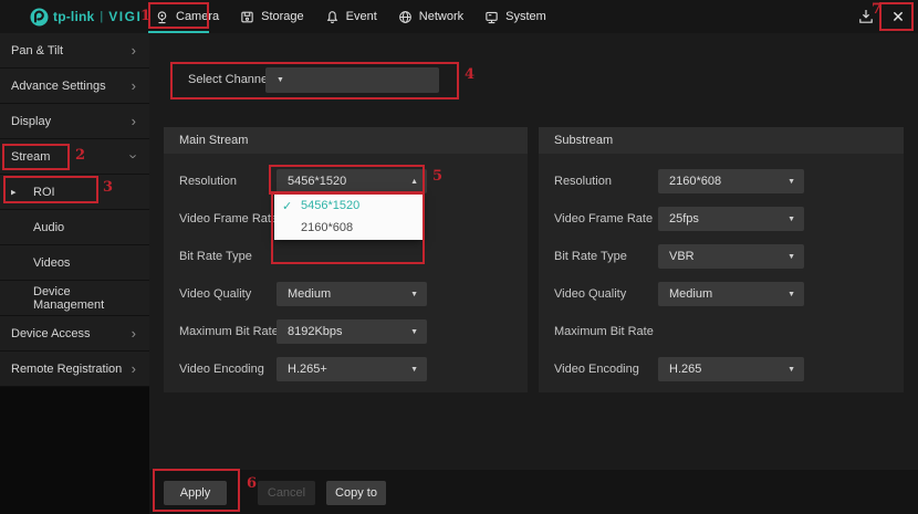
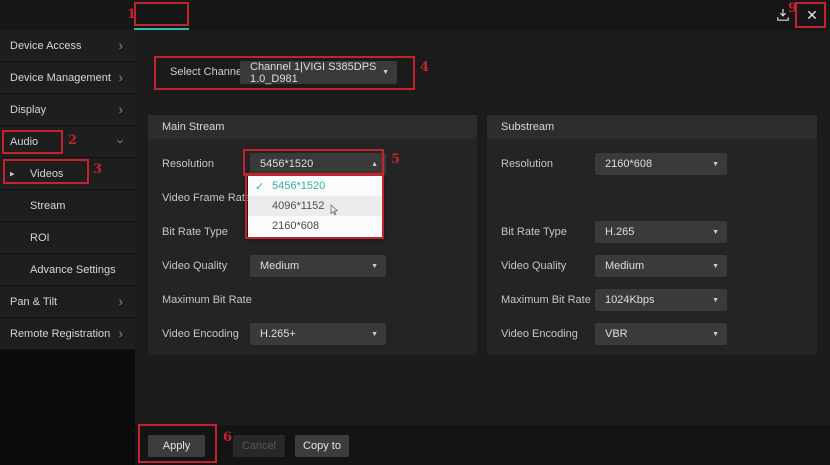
- tp-link
- |
- VIGI
- Camera
- Storage
- Event
- Network
- System
  ✕
  1
- 7
+ 9
- Pan & Tilt
+ Device Access
  ›
- Advance Settings
+ Device Management
  ›
  Display
  ›
- Stream
+ Audio
  ▸
- ROI
+ Videos
- Audio
+ Stream
- Videos
+ ROI
- Device Management
+ Advance Settings
- Device Access
+ Pan & Tilt
  ›
  Remote Registration
  ›
  2
  3
  Select Chann
+ Channel 1|VIGI S385DPS 1.0_D981
  4
  Main Stream
  Resolution
  5456*1520
  Video Frame Rat
  Bit Rate Type
  Video Quality
  Medium
  Maximum Bit Rate
- 8192Kbps
  Video Encoding
  H.265+
  ✓
  5456*1520
+ 4096*1152
  2160*608
  5
  Substream
  Resolution
  2160*608
- Video Frame Rate
- 25fps
  Bit Rate Type
- VBR
+ H.265
  Video Quality
  Medium
  Maximum Bit Rate
+ 1024Kbps
  Video Encoding
- H.265
+ VBR
  Apply
  Cancel
  Copy to
  6
